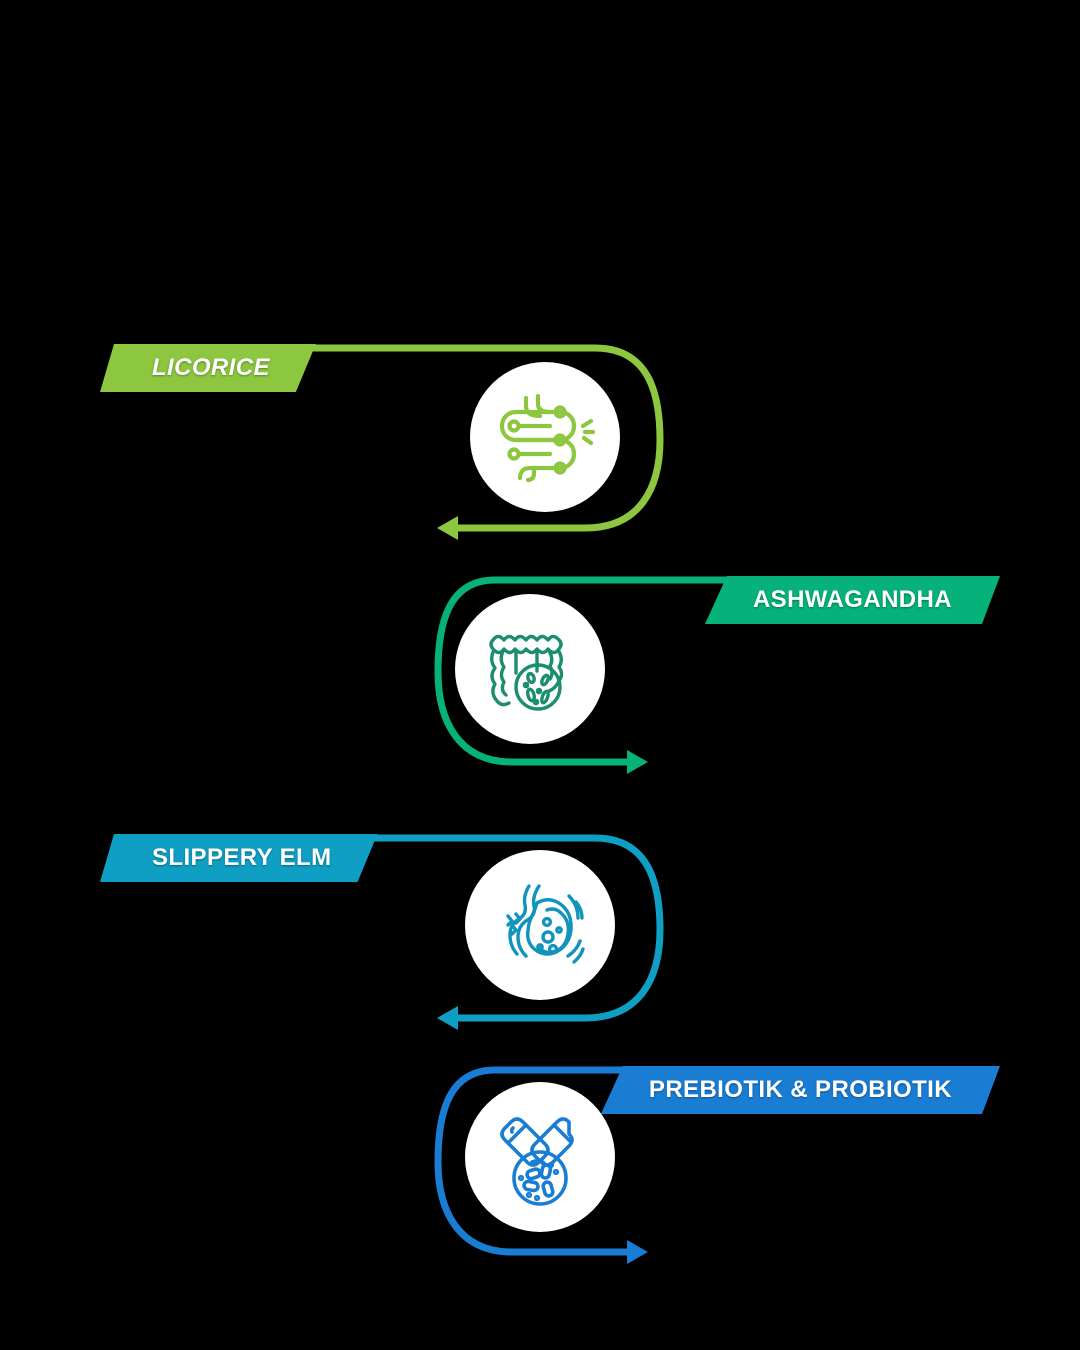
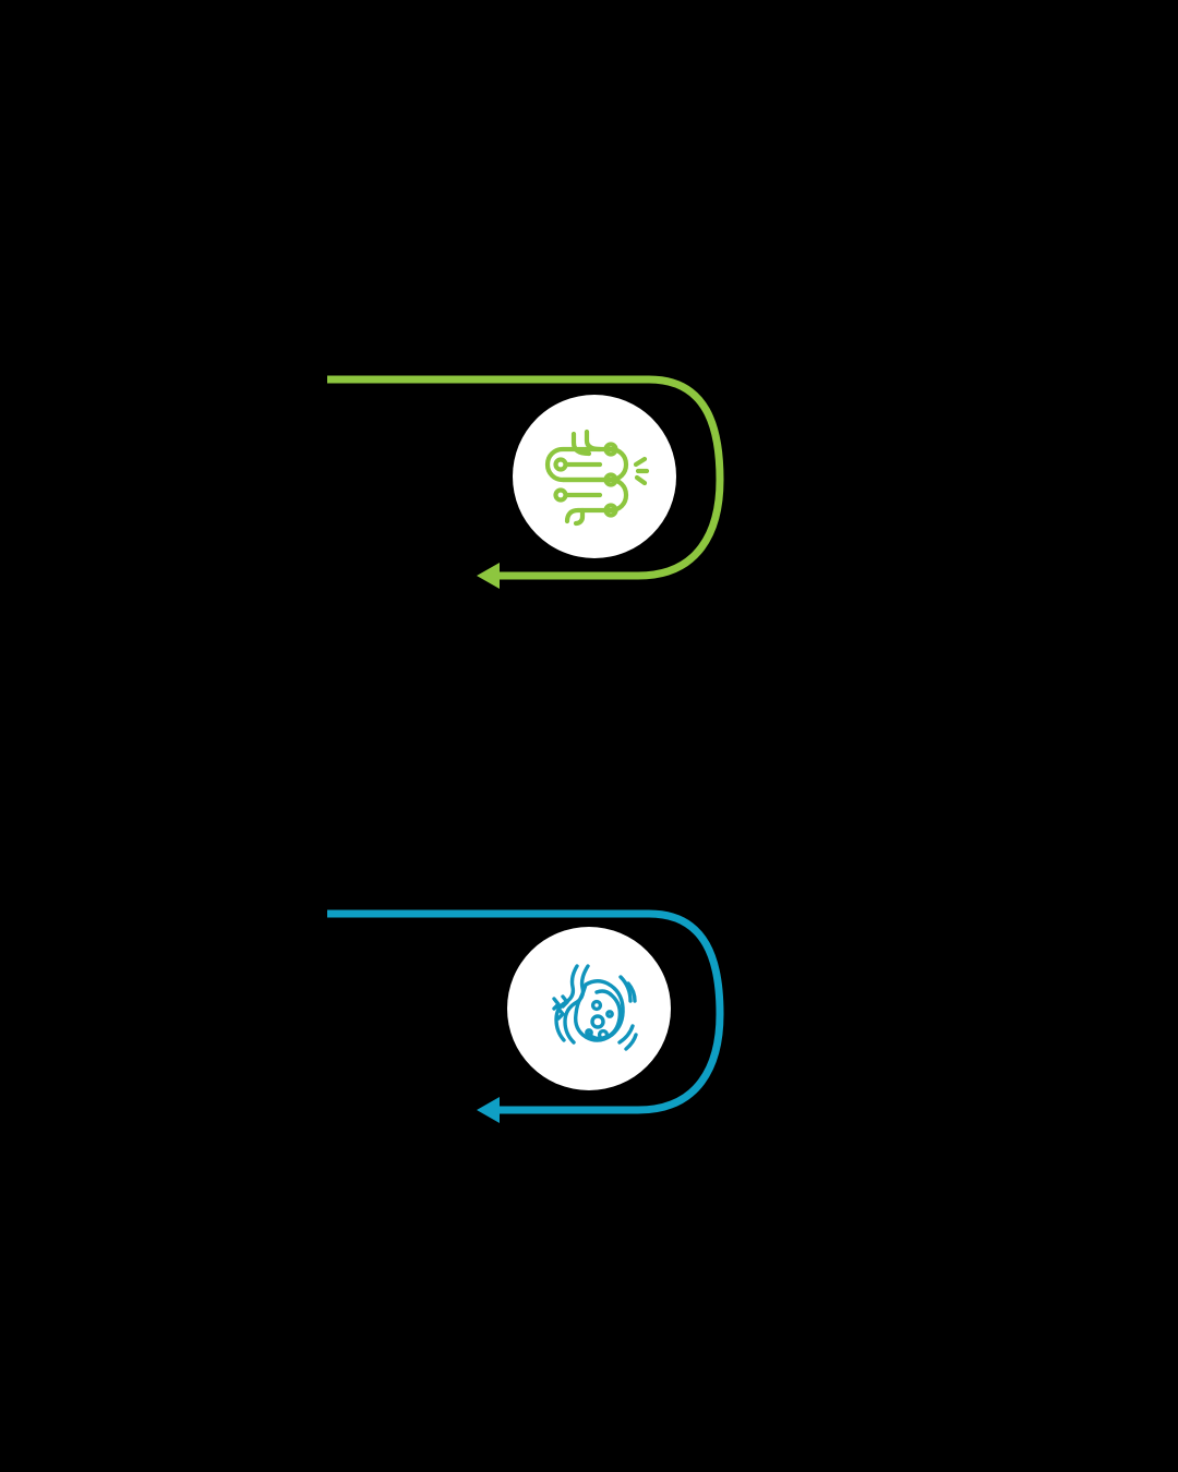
- LICORICE
- ASHWAGANDHA
- SLIPPERY ELM
- PREBIOTIK & PROBIOTIK
